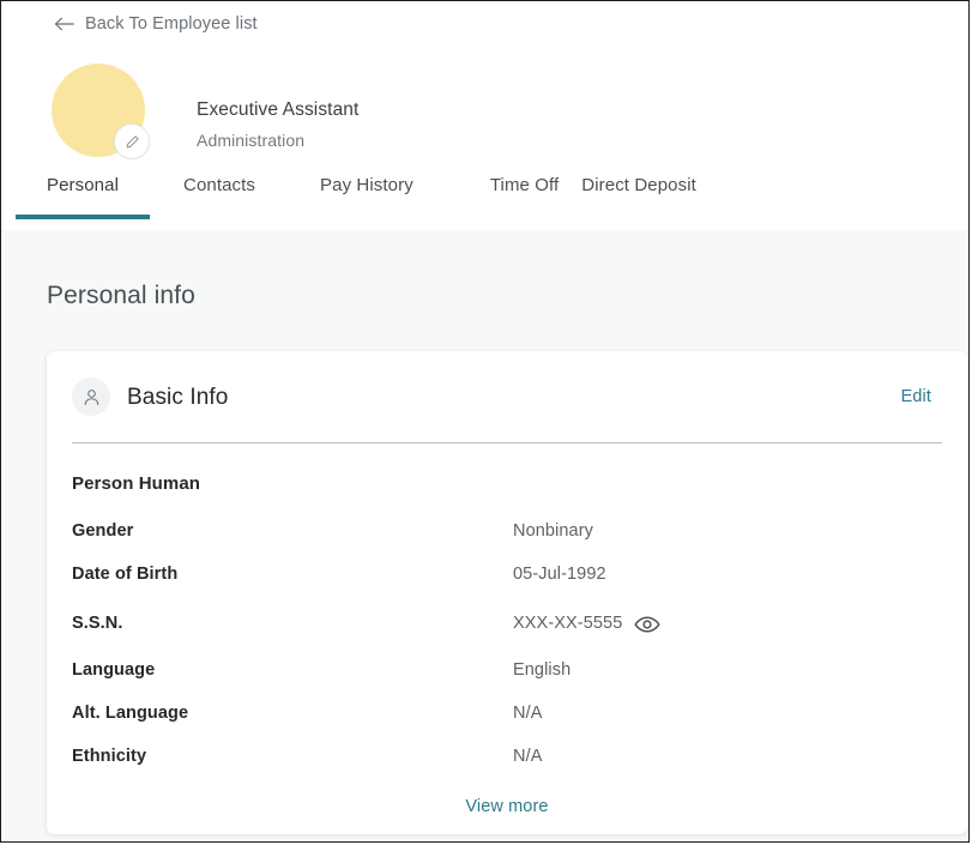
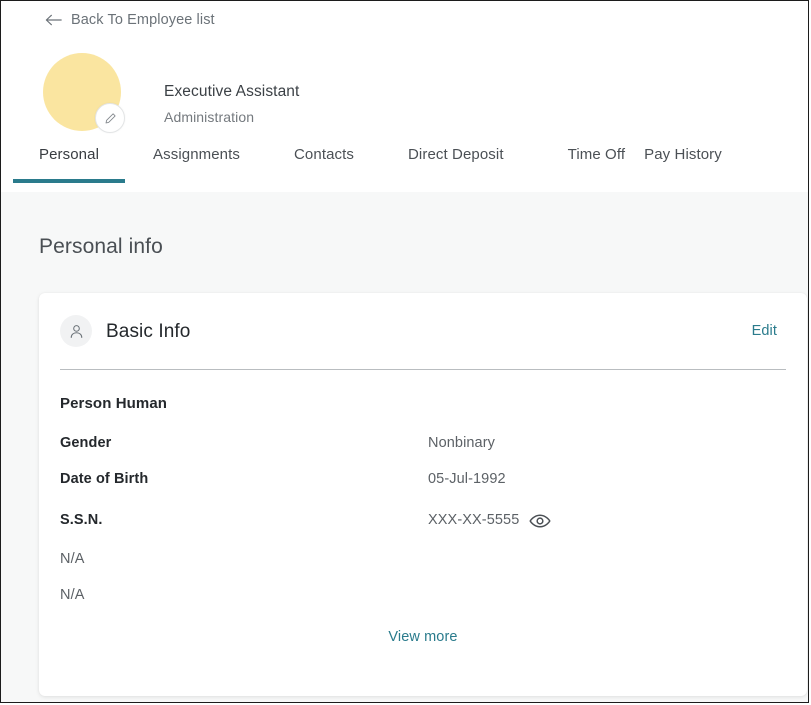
  Back To Employee list
  Executive Assistant
  Administration
  Personal
+ Assignments
  Contacts
- Pay History
+ Direct Deposit
  Time Off
- Direct Deposit
+ Pay History
  Personal info
  Basic Info
  Edit
  Person Human
  Gender
  Nonbinary
  Date of Birth
  05-Jul-1992
  S.S.N.
  XXX-XX-5555
- Language
- English
- Alt. Language
  N/A
- Ethnicity
  N/A
  View more
